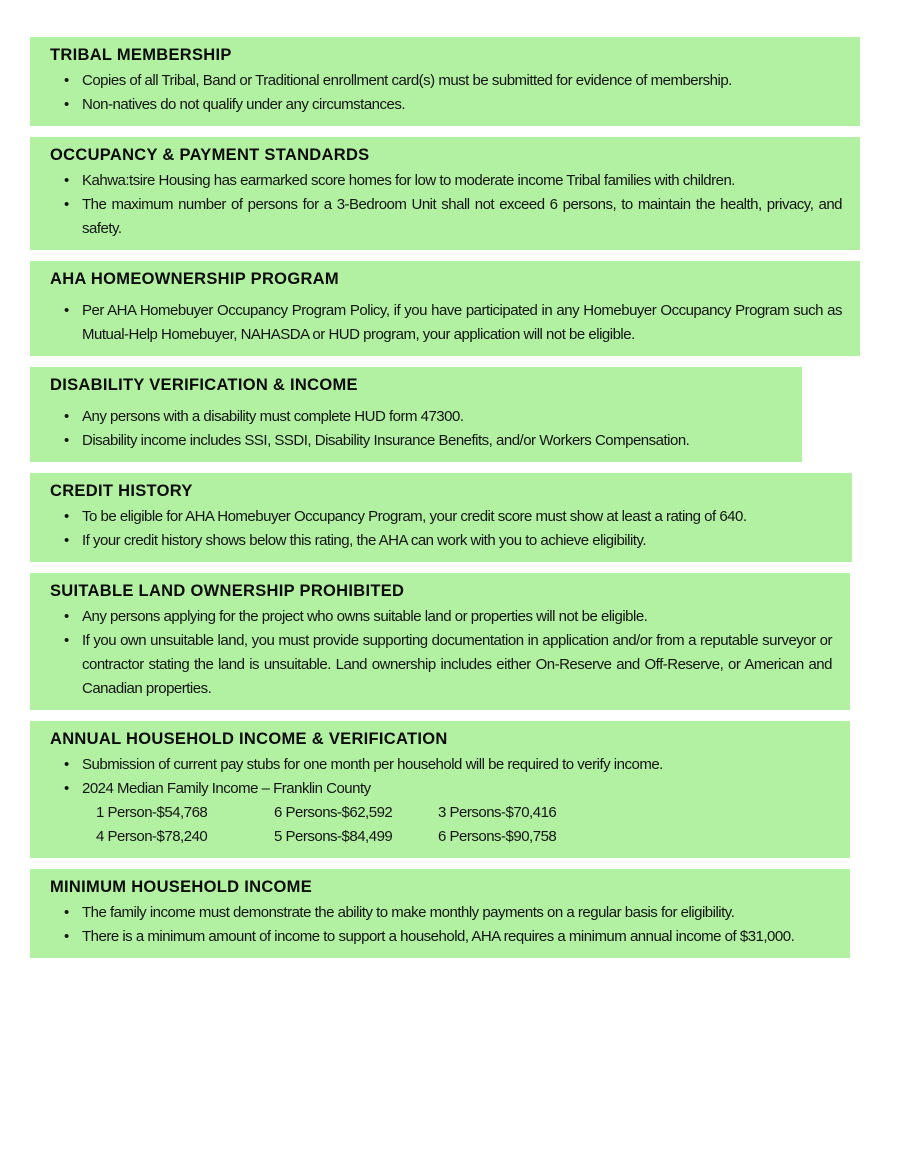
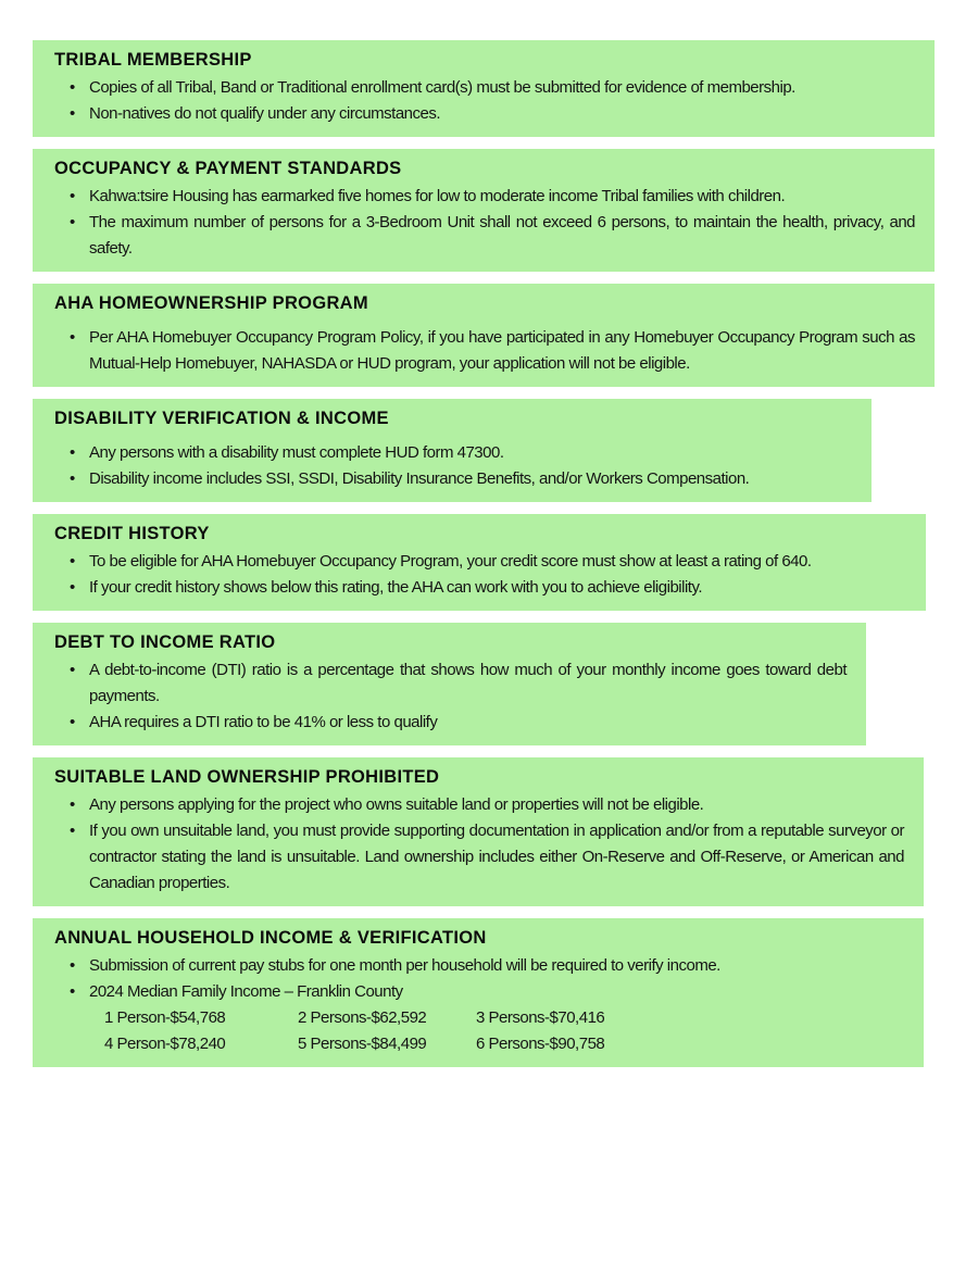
  TRIBAL MEMBERSHIP
  Copies of all Tribal, Band or Traditional enrollment card(s) must be submitted for evidence of membership.
  Non-natives do not qualify under any circumstances.
  OCCUPANCY & PAYMENT STANDARDS
- Kahwa:tsire Housing has earmarked score homes for low to moderate income Tribal families with children.
+ Kahwa:tsire Housing has earmarked five homes for low to moderate income Tribal families with children.
  The maximum number of persons for a 3-Bedroom Unit shall not exceed 6 persons, to maintain the health, privacy, and safety.
  AHA HOMEOWNERSHIP PROGRAM
  Per AHA Homebuyer Occupancy Program Policy, if you have participated in any Homebuyer Occupancy Program such as Mutual-Help Homebuyer, NAHASDA or HUD program, your application will not be eligible.
  DISABILITY VERIFICATION & INCOME
  Any persons with a disability must complete HUD form 47300.
  Disability income includes SSI, SSDI, Disability Insurance Benefits, and/or Workers Compensation.
  CREDIT HISTORY
  To be eligible for AHA Homebuyer Occupancy Program, your credit score must show at least a rating of 640.
  If your credit history shows below this rating, the AHA can work with you to achieve eligibility.
+ DEBT TO INCOME RATIO
+ A debt-to-income (DTI) ratio is a percentage that shows how much of your monthly income goes toward debt payments.
+ AHA requires a DTI ratio to be 41% or less to qualify
  SUITABLE LAND OWNERSHIP PROHIBITED
  Any persons applying for the project who owns suitable land or properties will not be eligible.
  If you own unsuitable land, you must provide supporting documentation in application and/or from a reputable surveyor or contractor stating the land is unsuitable. Land ownership includes either On-Reserve and Off-Reserve, or American and Canadian properties.
  ANNUAL HOUSEHOLD INCOME & VERIFICATION
  Submission of current pay stubs for one month per household will be required to verify income.
  2024 Median Family Income – Franklin County
  1 Person-$54,768
- 6 Persons-$62,592
+ 2 Persons-$62,592
  3 Persons-$70,416
  4 Person-$78,240
  5 Persons-$84,499
  6 Persons-$90,758
- MINIMUM HOUSEHOLD INCOME
- The family income must demonstrate the ability to make monthly payments on a regular basis for eligibility.
- There is a minimum amount of income to support a household, AHA requires a minimum annual income of $31,000.
